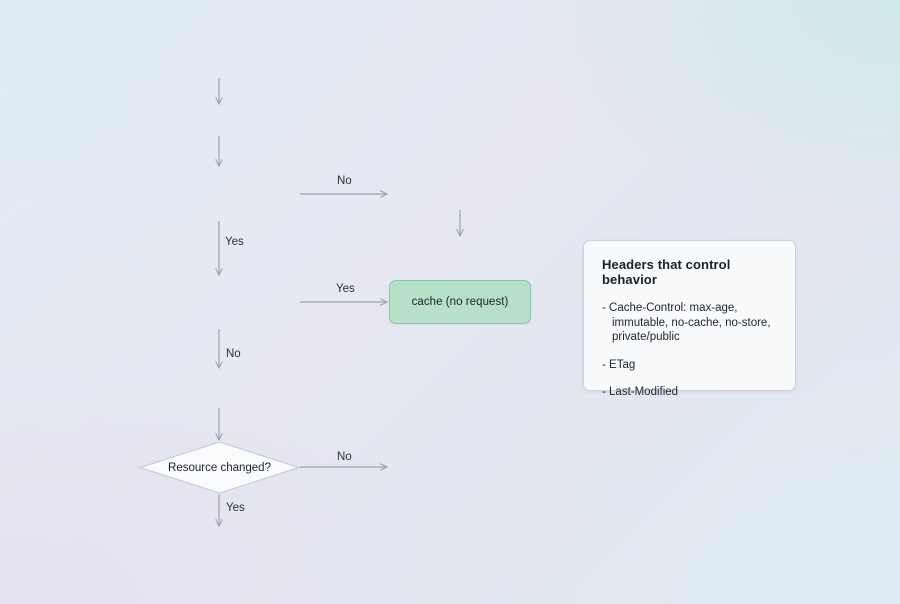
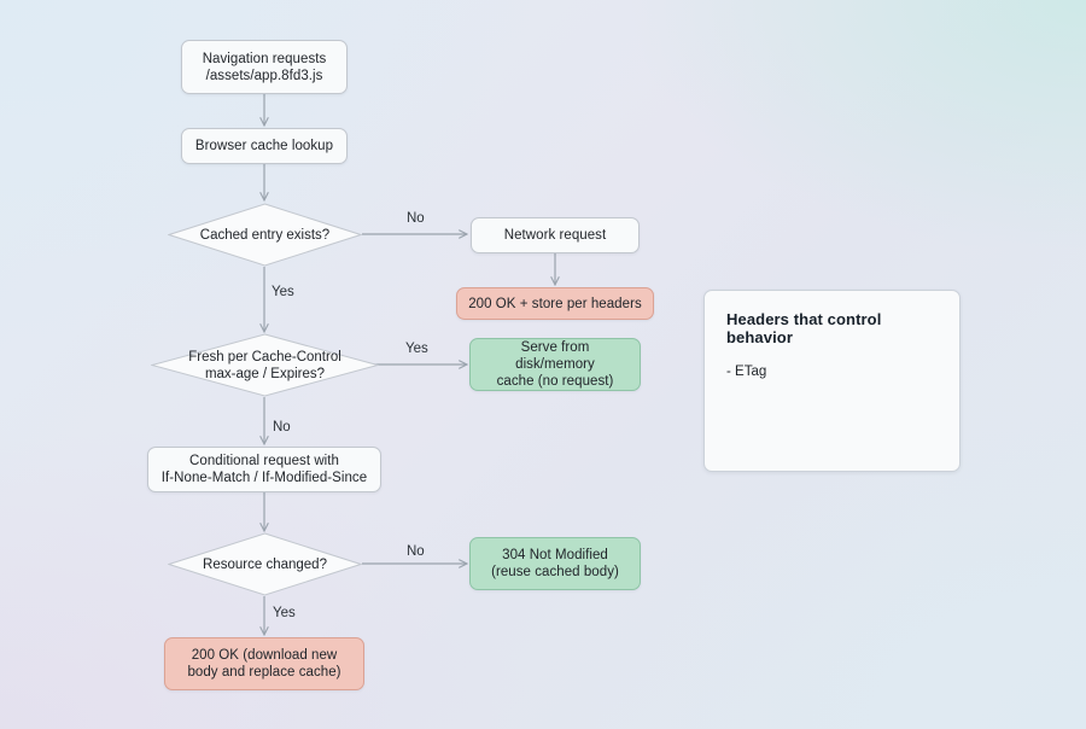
+ Navigation requests
+ /assets/app.8fd3.js
+ Browser cache lookup
+ Cached entry exists?
+ Network request
+ 200 OK + store per headers
+ Fresh per Cache-Control
+ max-age / Expires?
+ Serve from disk/memory
  cache (no request)
+ Conditional request with
+ If-None-Match / If-Modified-Since
  Resource changed?
+ 304 Not Modified
+ (reuse cached body)
+ 200 OK (download new
+ body and replace cache)
  No
  Yes
  Yes
  No
  No
  Yes
  Headers that control behavior
- - Cache-Control: max-age,
- immutable, no-cache, no-store,
- private/public
  - ETag
- - Last-Modified
